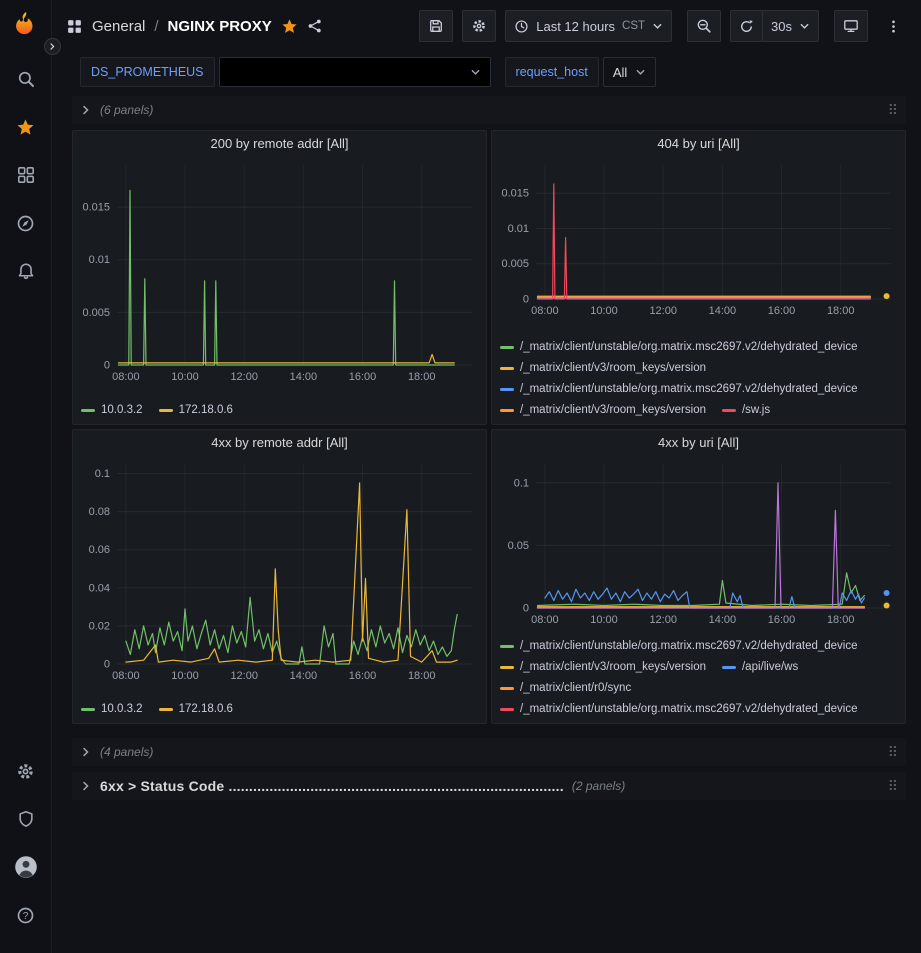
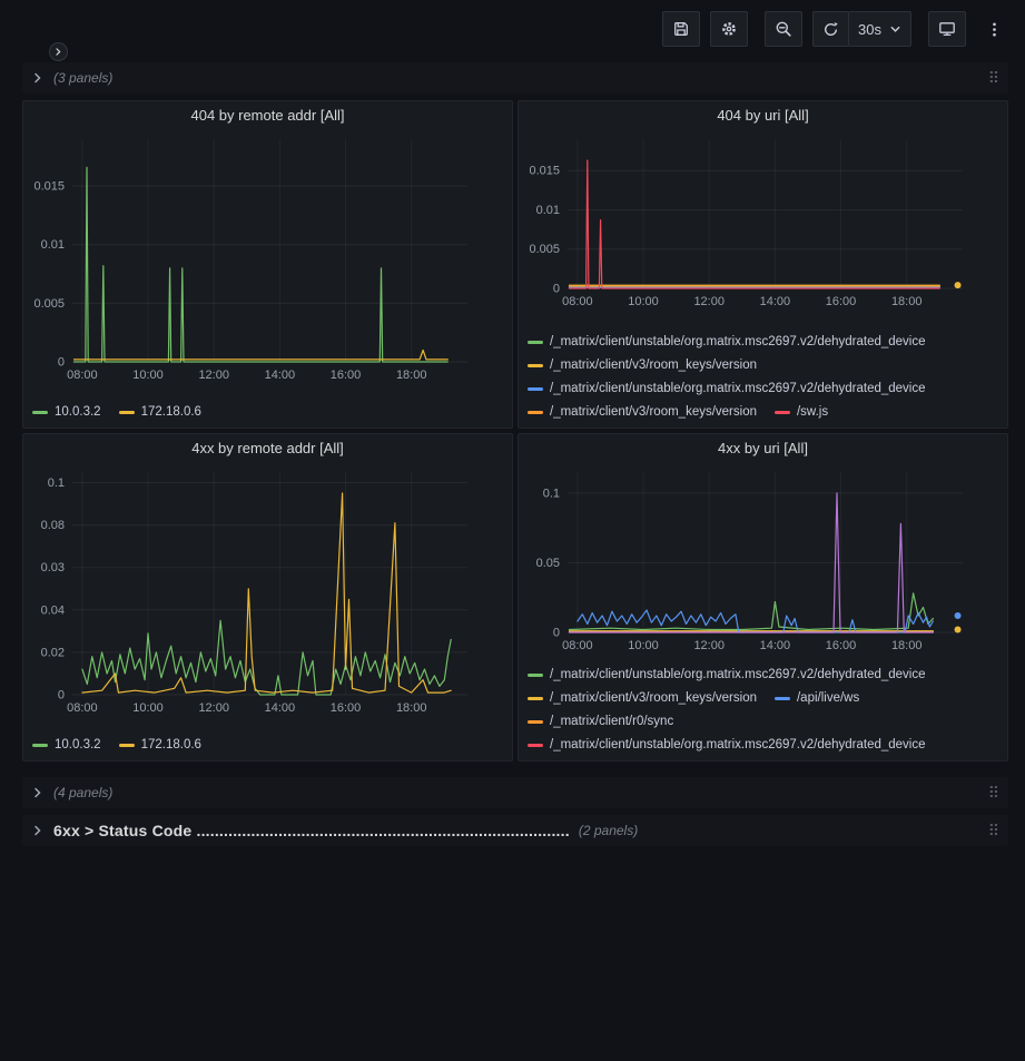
- ?
- General
- /
- NGINX PROXY
- Last 12 hours
- CST
  30s
- DS_PROMETHEUS
- request_host
- All
- (6 panels)
+ (3 panels)
  ⠿
- 200 by remote addr [All]
+ 404 by remote addr [All]
  08:00
  10:00
  12:00
  14:00
  16:00
  18:00
  0
  0.005
  0.01
  0.015
  10.0.3.2
  172.18.0.6
  404 by uri [All]
  08:00
  10:00
  12:00
  14:00
  16:00
  18:00
  0
  0.005
  0.01
  0.015
  /_matrix/client/unstable/org.matrix.msc2697.v2/dehydrated_device
  /_matrix/client/v3/room_keys/version
  /_matrix/client/unstable/org.matrix.msc2697.v2/dehydrated_device
  /_matrix/client/v3/room_keys/version
  /sw.js
  4xx by remote addr [All]
  08:00
  10:00
  12:00
  14:00
  16:00
  18:00
  0
  0.02
  0.04
- 0.06
+ 0.03
  0.08
  0.1
  10.0.3.2
  172.18.0.6
  4xx by uri [All]
  08:00
  10:00
  12:00
  14:00
  16:00
  18:00
  0
  0.05
  0.1
  /_matrix/client/unstable/org.matrix.msc2697.v2/dehydrated_device
  /_matrix/client/v3/room_keys/version
  /api/live/ws
  /_matrix/client/r0/sync
  /_matrix/client/unstable/org.matrix.msc2697.v2/dehydrated_device
  (4 panels)
  ⠿
  6xx > Status Code ..................................................................................
  (2 panels)
  ⠿
